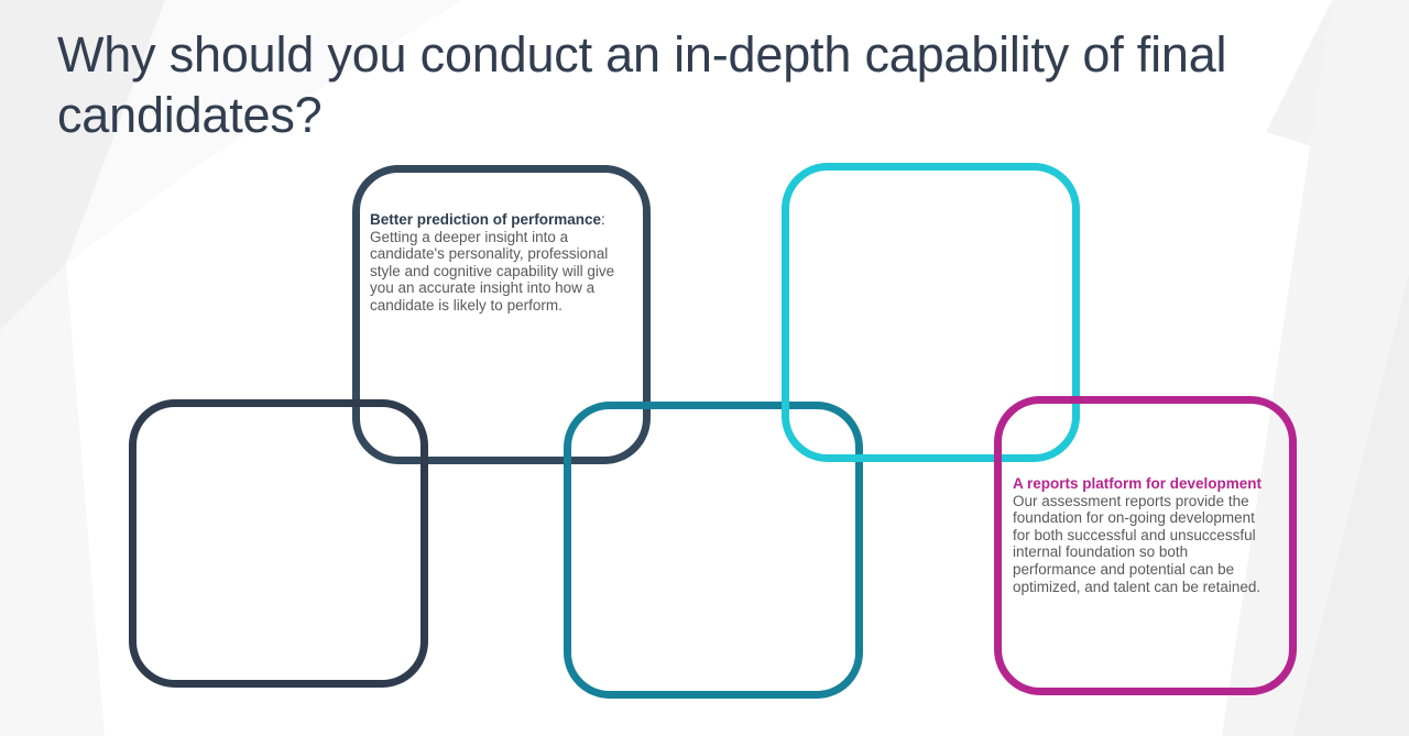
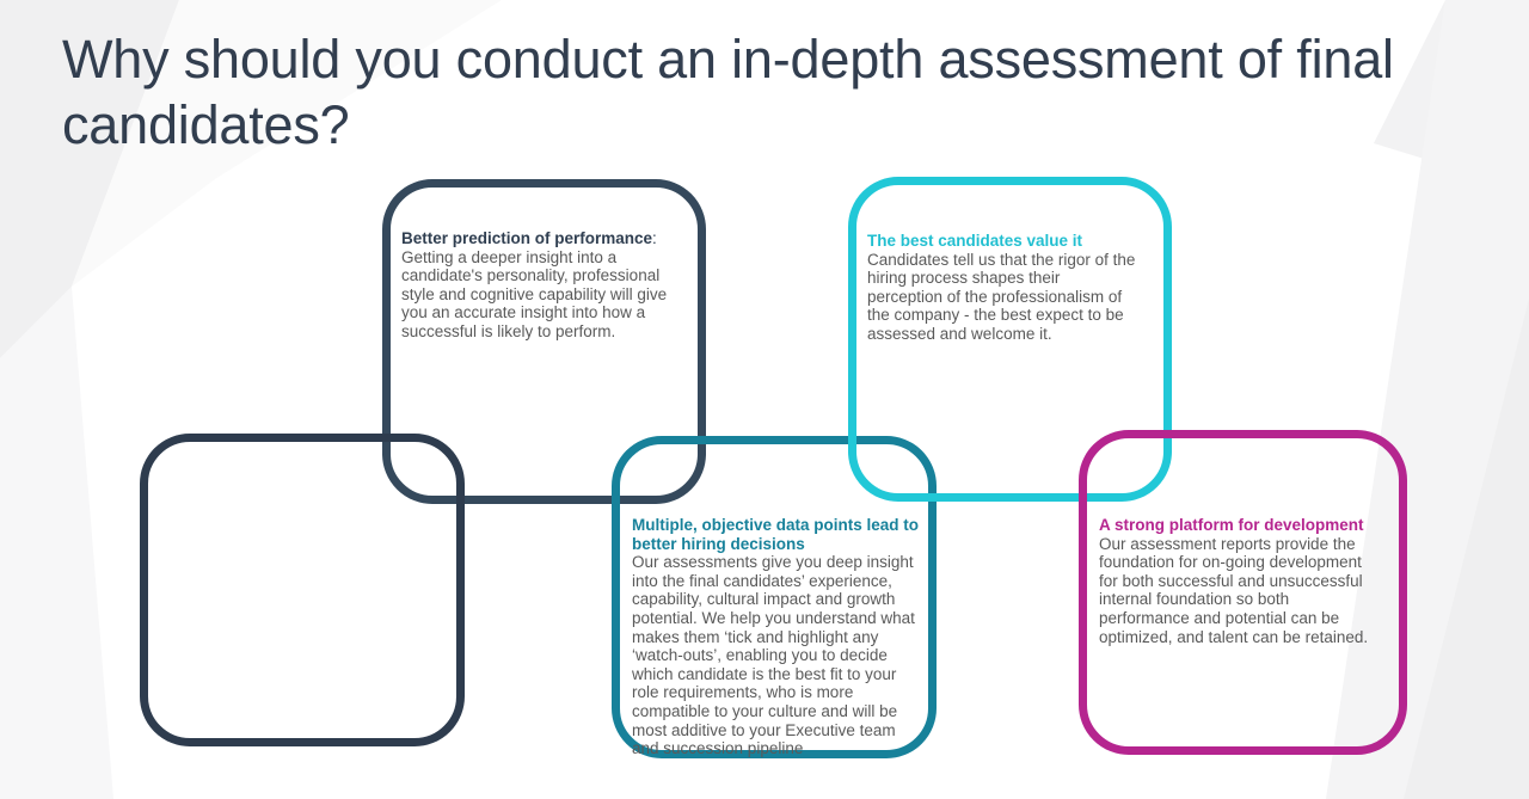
- Why should you conduct an in-depth capability of final candidates?
+ Why should you conduct an in-depth assessment of final candidates?
  Better prediction of performance:
- Getting a deeper insight into a candidate's personality, professional style and cognitive capability will give you an accurate insight into how a candidate is likely to perform.
+ Getting a deeper insight into a candidate's personality, professional style and cognitive capability will give you an accurate insight into how a successful is likely to perform.
+ The best candidates value it
+ Candidates tell us that the rigor of the hiring process shapes their perception of the professionalism of the company - the best expect to be assessed and welcome it.
+ Multiple, objective data points lead to better hiring decisions
+ Our assessments give you deep insight into the final candidates’ experience, capability, cultural impact and growth potential. We help you understand what makes them ‘tick and highlight any ‘watch-outs’, enabling you to decide which candidate is the best fit to your role requirements, who is more compatible to your culture and will be most additive to your Executive team and succession pipeline
- A reports platform for development
+ A strong platform for development
  Our assessment reports provide the foundation for on-going development for both successful and unsuccessful internal foundation so both performance and potential can be optimized, and talent can be retained.
